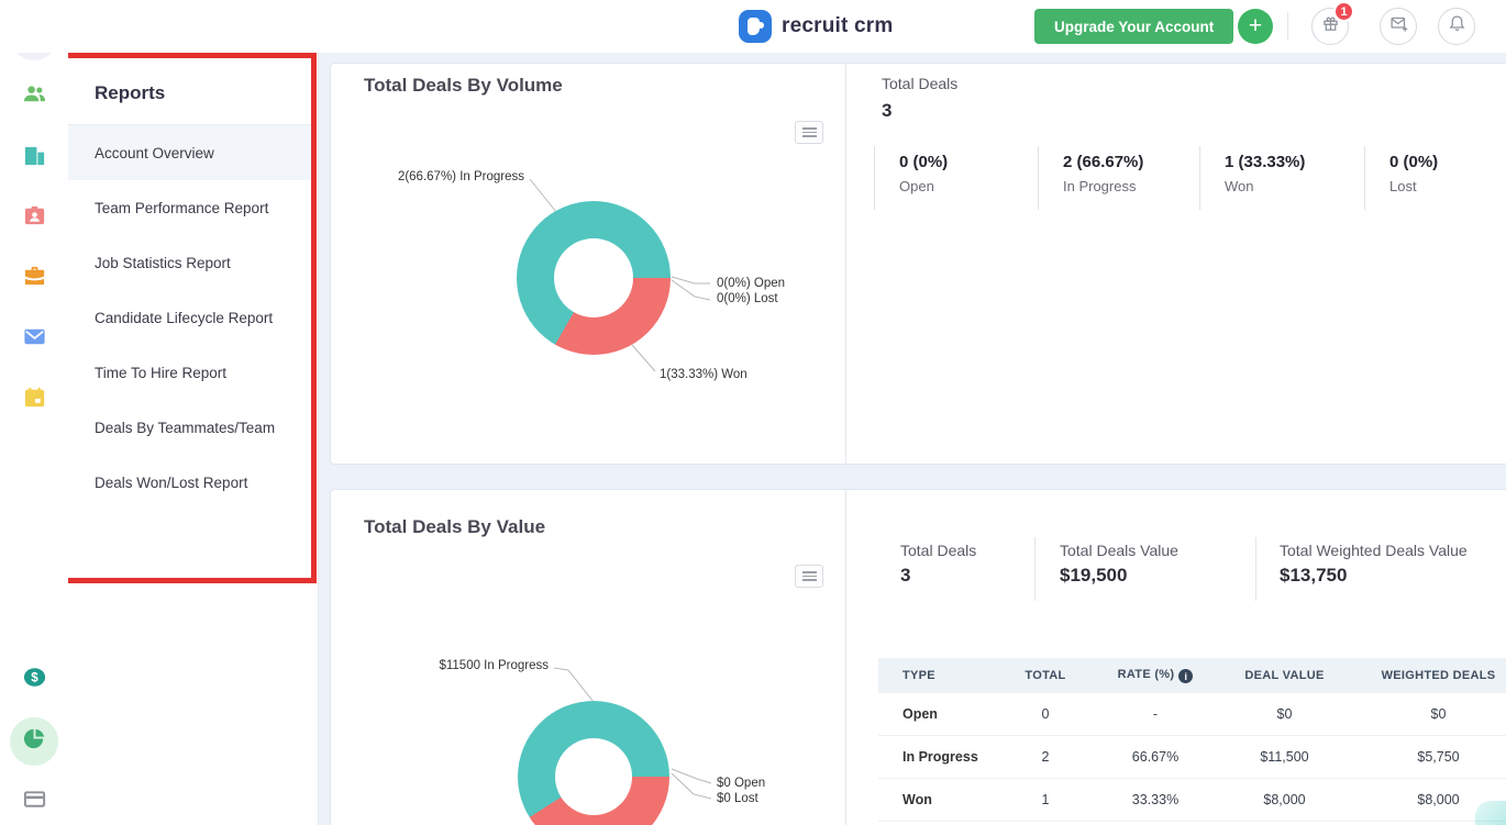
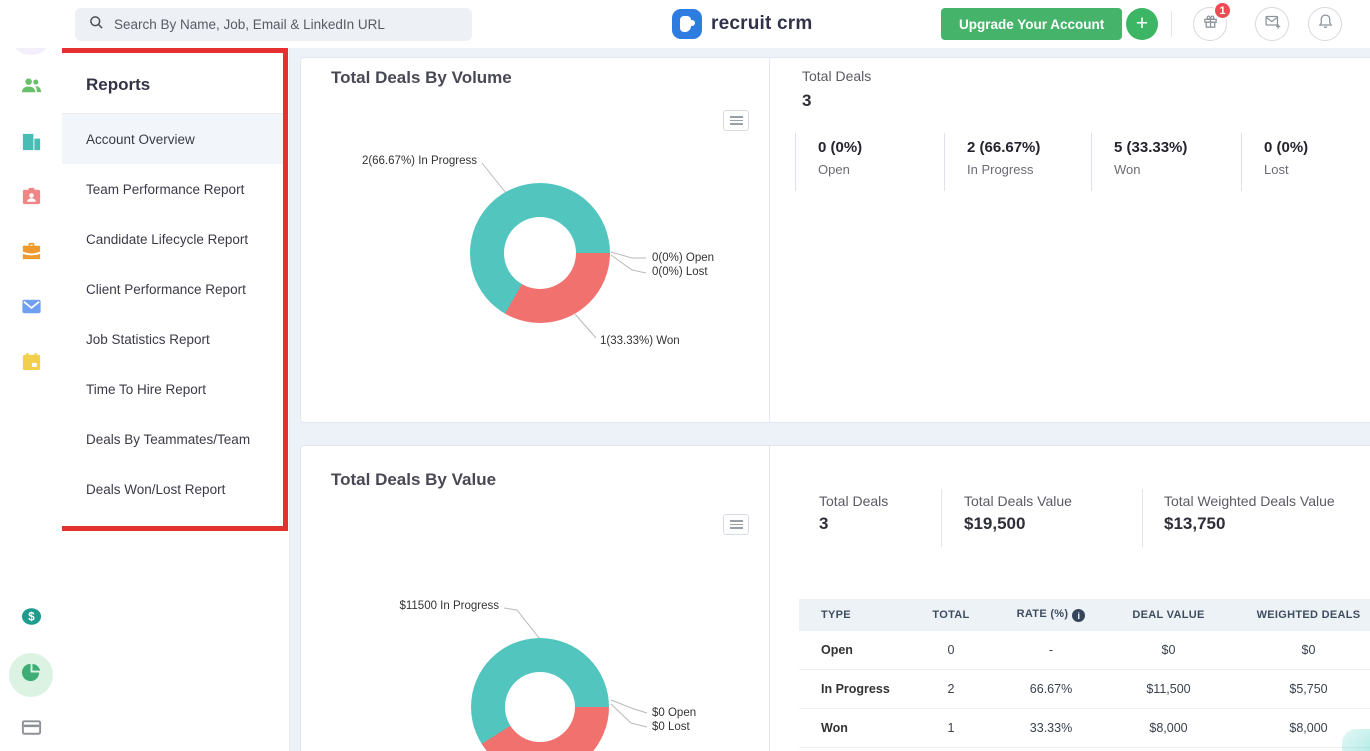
+ Search By Name, Job, Email & LinkedIn URL
  recruit crm
  Upgrade Your Account
  +
  1
  $
  Reports
  Account Overview
  Team Performance Report
- Job Statistics Report
+ Candidate Lifecycle Report
+ Client Performance Report
- Candidate Lifecycle Report
+ Job Statistics Report
  Time To Hire Report
  Deals By Teammates/Team
  Deals Won/Lost Report
  Total Deals By Volume
  2(66.67%) In Progress
  0(0%) Open
  0(0%) Lost
  1(33.33%) Won
  Total Deals
  3
  0 (0%)
  Open
  2 (66.67%)
  In Progress
- 1 (33.33%)
+ 5 (33.33%)
  Won
  0 (0%)
  Lost
  Total Deals By Value
  $11500 In Progress
  $0 Open
  $0 Lost
  Total Deals
  3
  Total Deals Value
  $19,500
  Total Weighted Deals Value
  $13,750
  TYPE
  TOTAL
  RATE (%) i
  DEAL VALUE
  WEIGHTED DEALS
  Open
  0
  -
  $0
  $0
  In Progress
  2
  66.67%
  $11,500
  $5,750
  Won
  1
  33.33%
  $8,000
  $8,000
